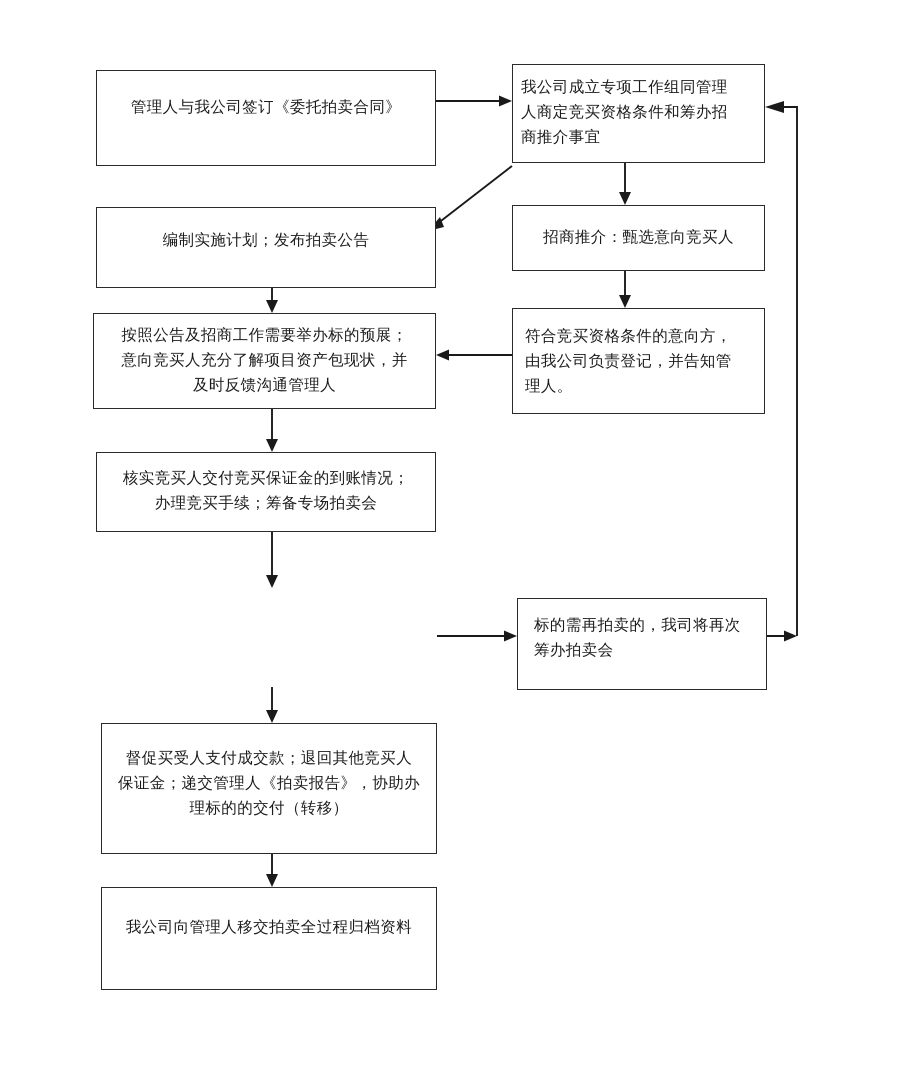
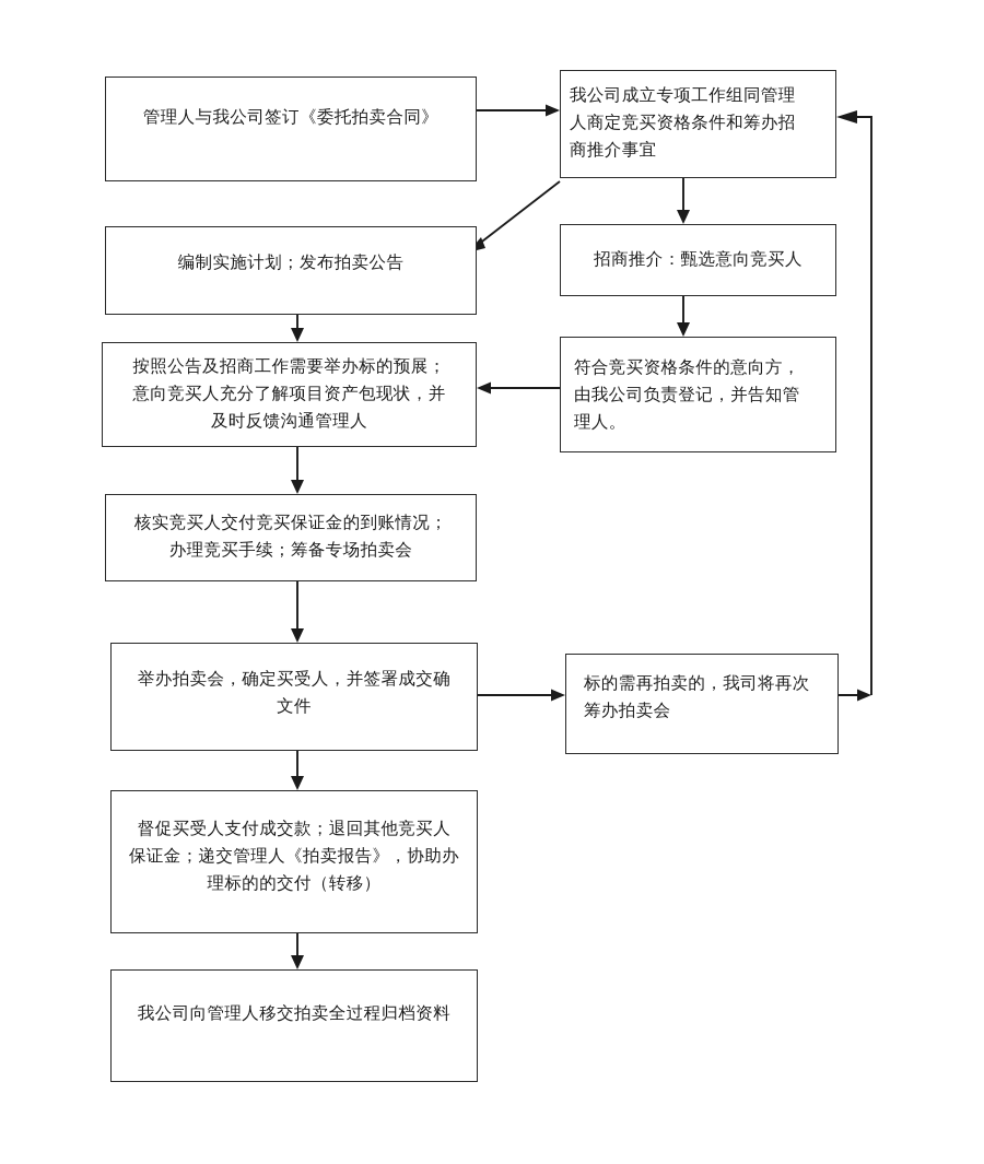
  管理人与我公司签订《委托拍卖合同》
  编制实施计划；发布拍卖公告
  按照公告及招商工作需要举办标的预展；
  意向竞买人充分了解项目资产包现状，并
  及时反馈沟通管理人
  核实竞买人交付竞买保证金的到账情况；
  办理竞买手续；筹备专场拍卖会
+ 举办拍卖会，确定买受人，并签署成交确
+ 文件
  督促买受人支付成交款；退回其他竞买人
  保证金；递交管理人《拍卖报告》，协助办
  理标的的交付（转移）
  我公司向管理人移交拍卖全过程归档资料
  我公司成立专项工作组同管理
  人商定竞买资格条件和筹办招
  商推介事宜
  招商推介：甄选意向竞买人
  符合竞买资格条件的意向方，
  由我公司负责登记，并告知管
  理人。
  标的需再拍卖的，我司将再次
  筹办拍卖会
